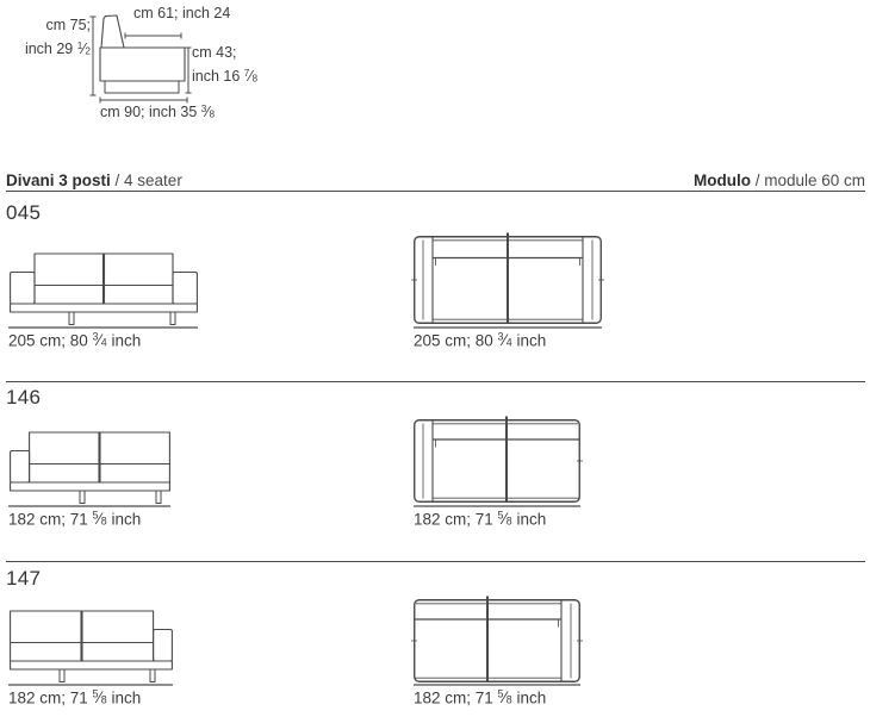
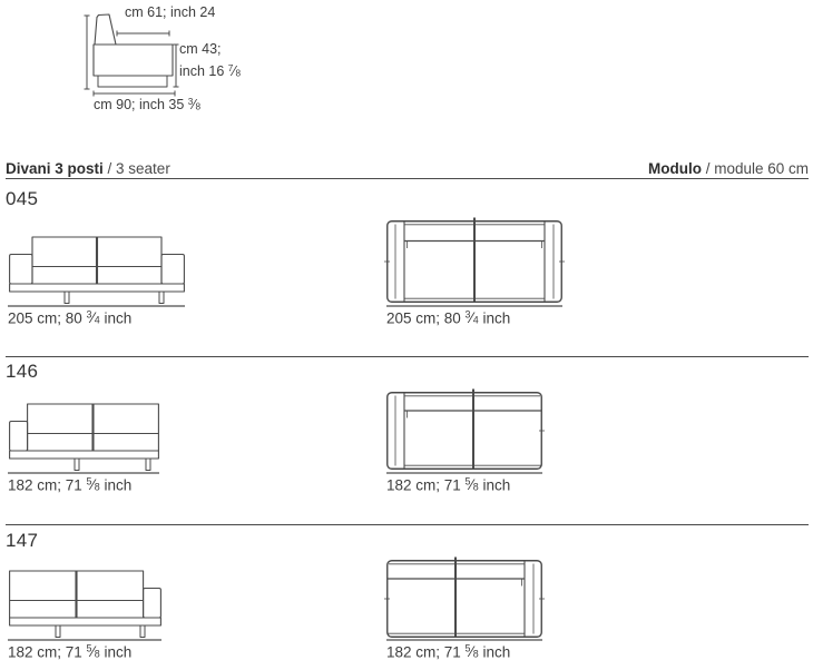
  cm 61; inch 24
- cm 75;
- inch 29 1⁄2
  cm 43;
  inch 16 7⁄8
  cm 90; inch 35 3⁄8
- Divani 3 posti / 4 seater
+ Divani 3 posti / 3 seater
  Modulo / module 60 cm
  045
  205 cm; 80 3⁄4 inch
  205 cm; 80 3⁄4 inch
  146
  182 cm; 71 5⁄8 inch
  182 cm; 71 5⁄8 inch
  147
  182 cm; 71 5⁄8 inch
  182 cm; 71 5⁄8 inch
